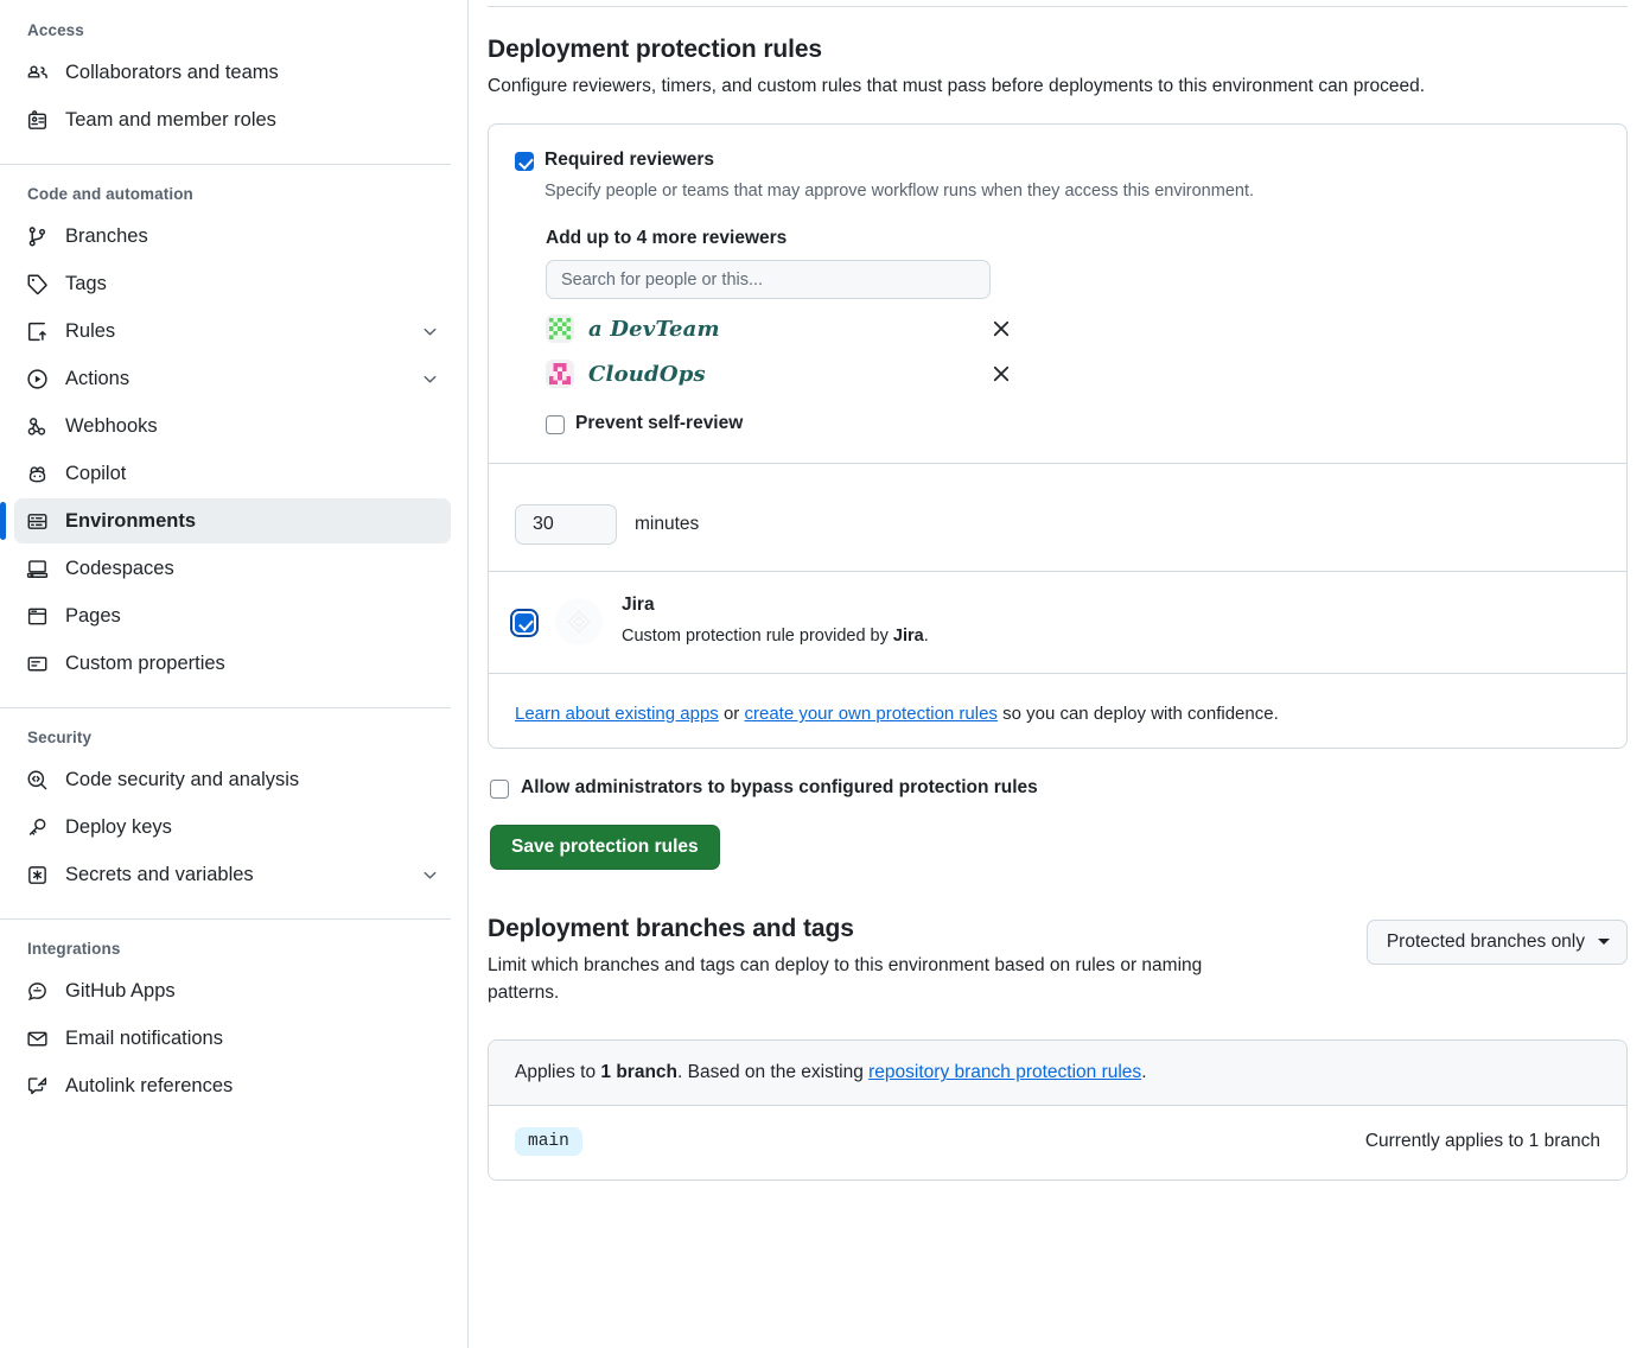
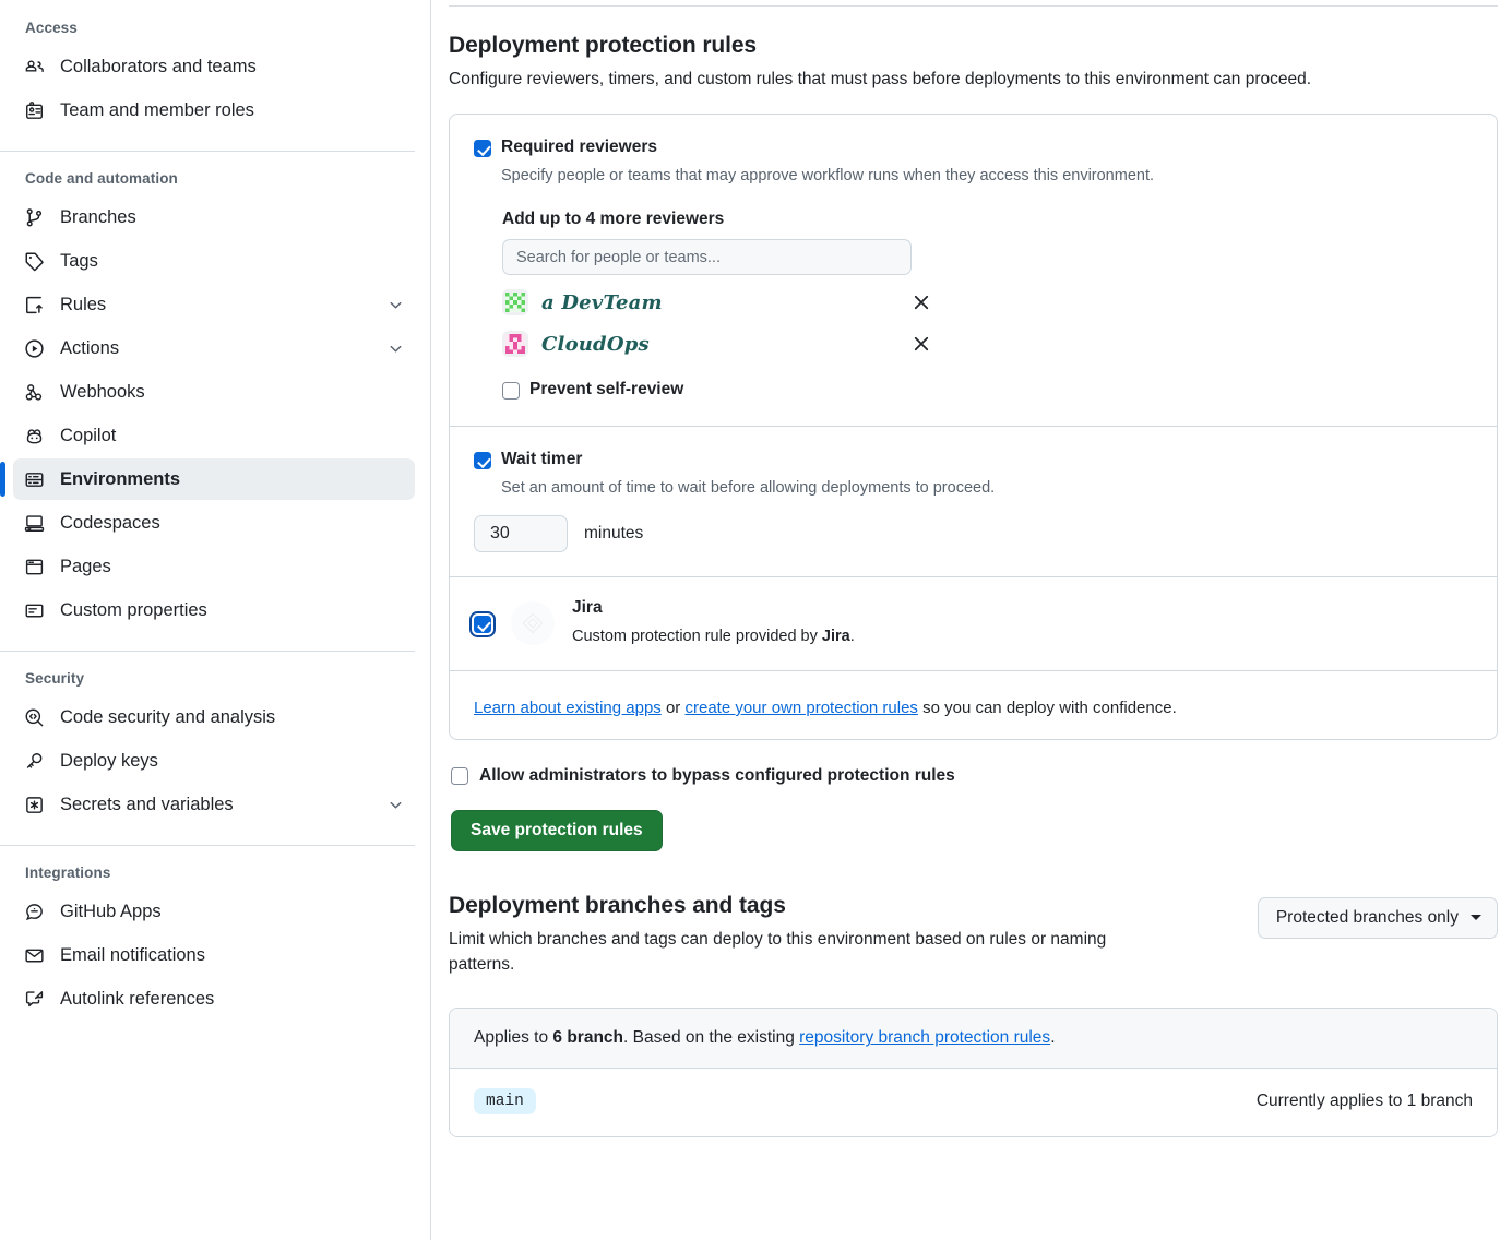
  Access
  Collaborators and teams
  Team and member roles
  Code and automation
  Branches
  Tags
  Rules
  Actions
  Webhooks
  Copilot
  Environments
  Codespaces
  Pages
  Custom properties
  Security
  Code security and analysis
  Deploy keys
  Secrets and variables
  Integrations
  GitHub Apps
  Email notifications
  Autolink references
  Deployment protection rules
  Configure reviewers, timers, and custom rules that must pass before deployments to this environment can proceed.
  Required reviewers
  Specify people or teams that may approve workflow runs when they access this environment.
  Add up to 4 more reviewers
- Search for people or this...
+ Search for people or teams...
  a DevTeam
  CloudOps
  Prevent self-review
+ Wait timer
+ Set an amount of time to wait before allowing deployments to proceed.
  30
  minutes
  Jira
  Custom protection rule provided by Jira.
  Learn about existing apps or create your own protection rules so you can deploy with confidence.
  Allow administrators to bypass configured protection rules
  Save protection rules
  Deployment branches and tags
  Limit which branches and tags can deploy to this environment based on rules or naming patterns.
  Protected branches only
- Applies to 1 branch. Based on the existing repository branch protection rules.
+ Applies to 6 branch. Based on the existing repository branch protection rules.
  main
  Currently applies to 1 branch
